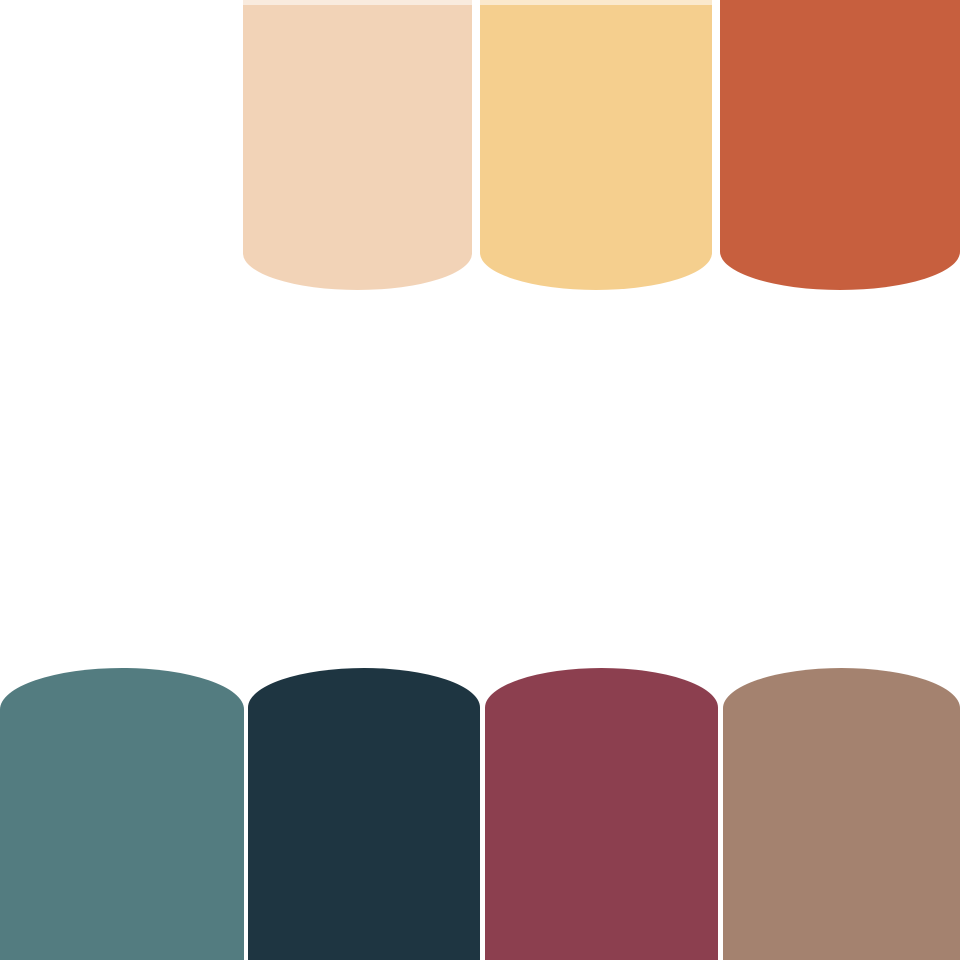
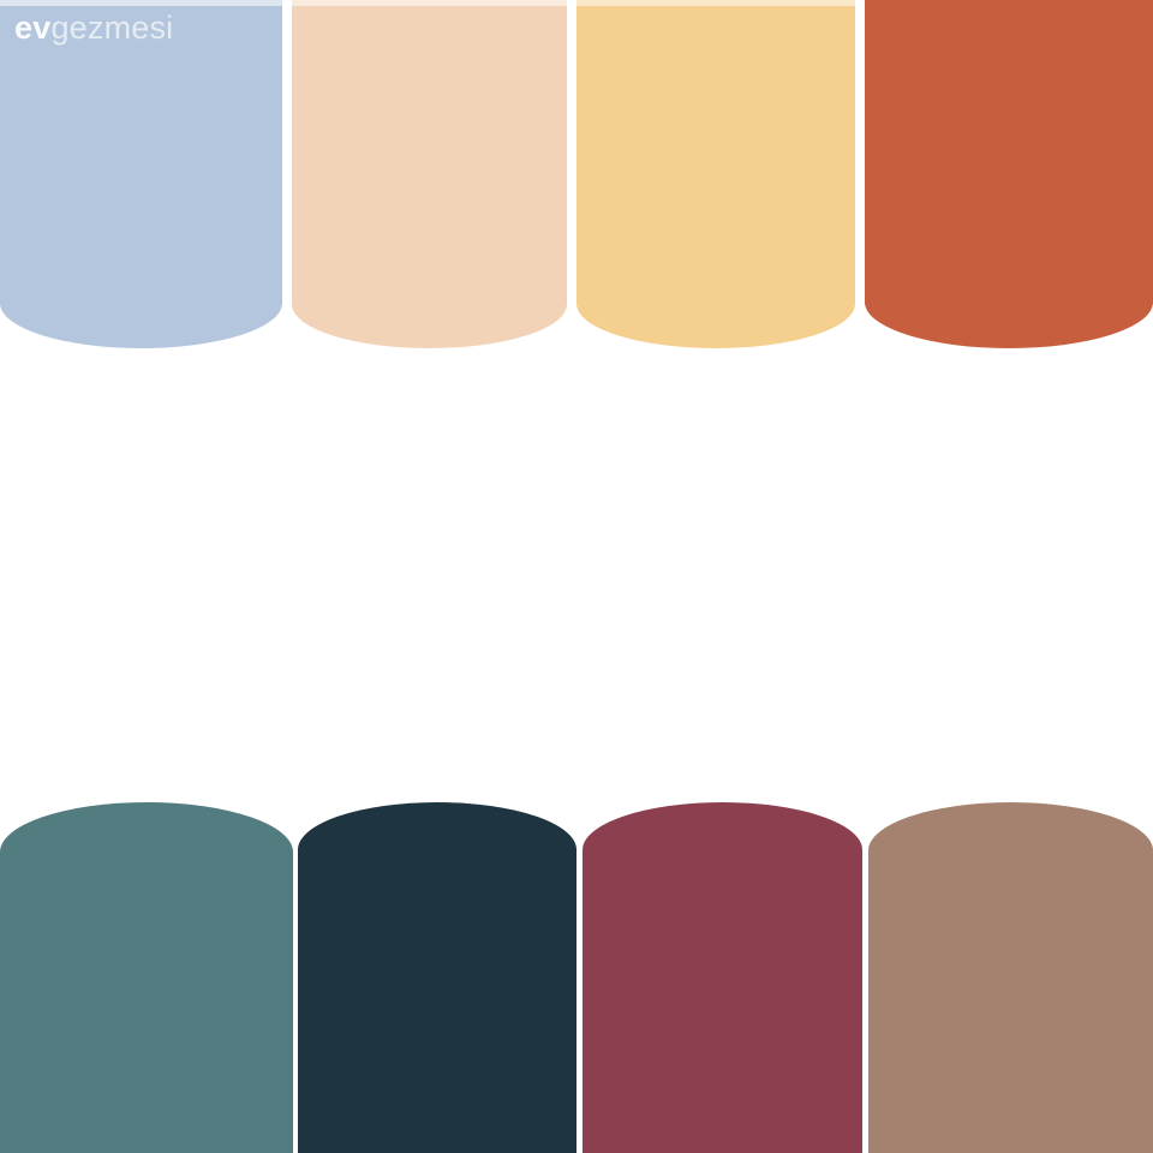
+ evgezmesi
